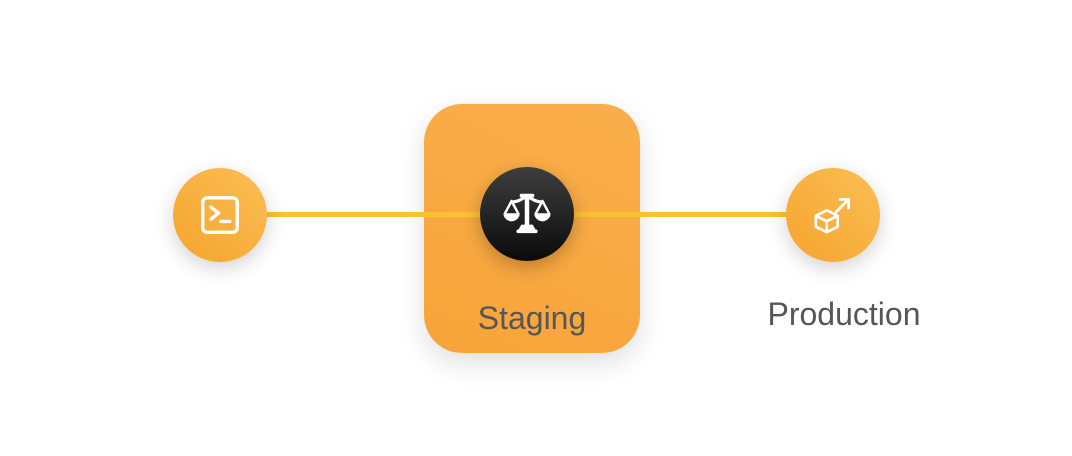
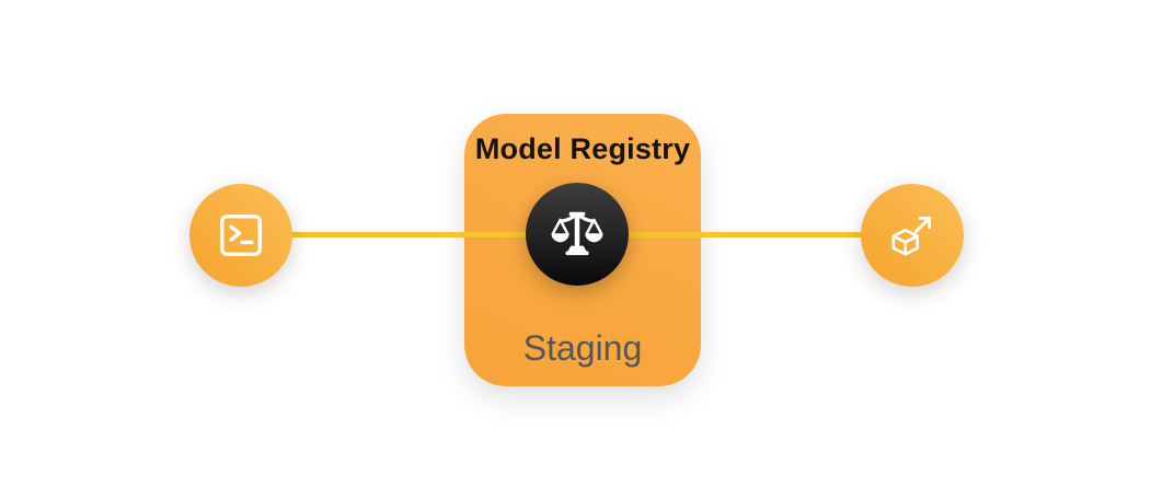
+ Model Registry
  Staging
- Production
